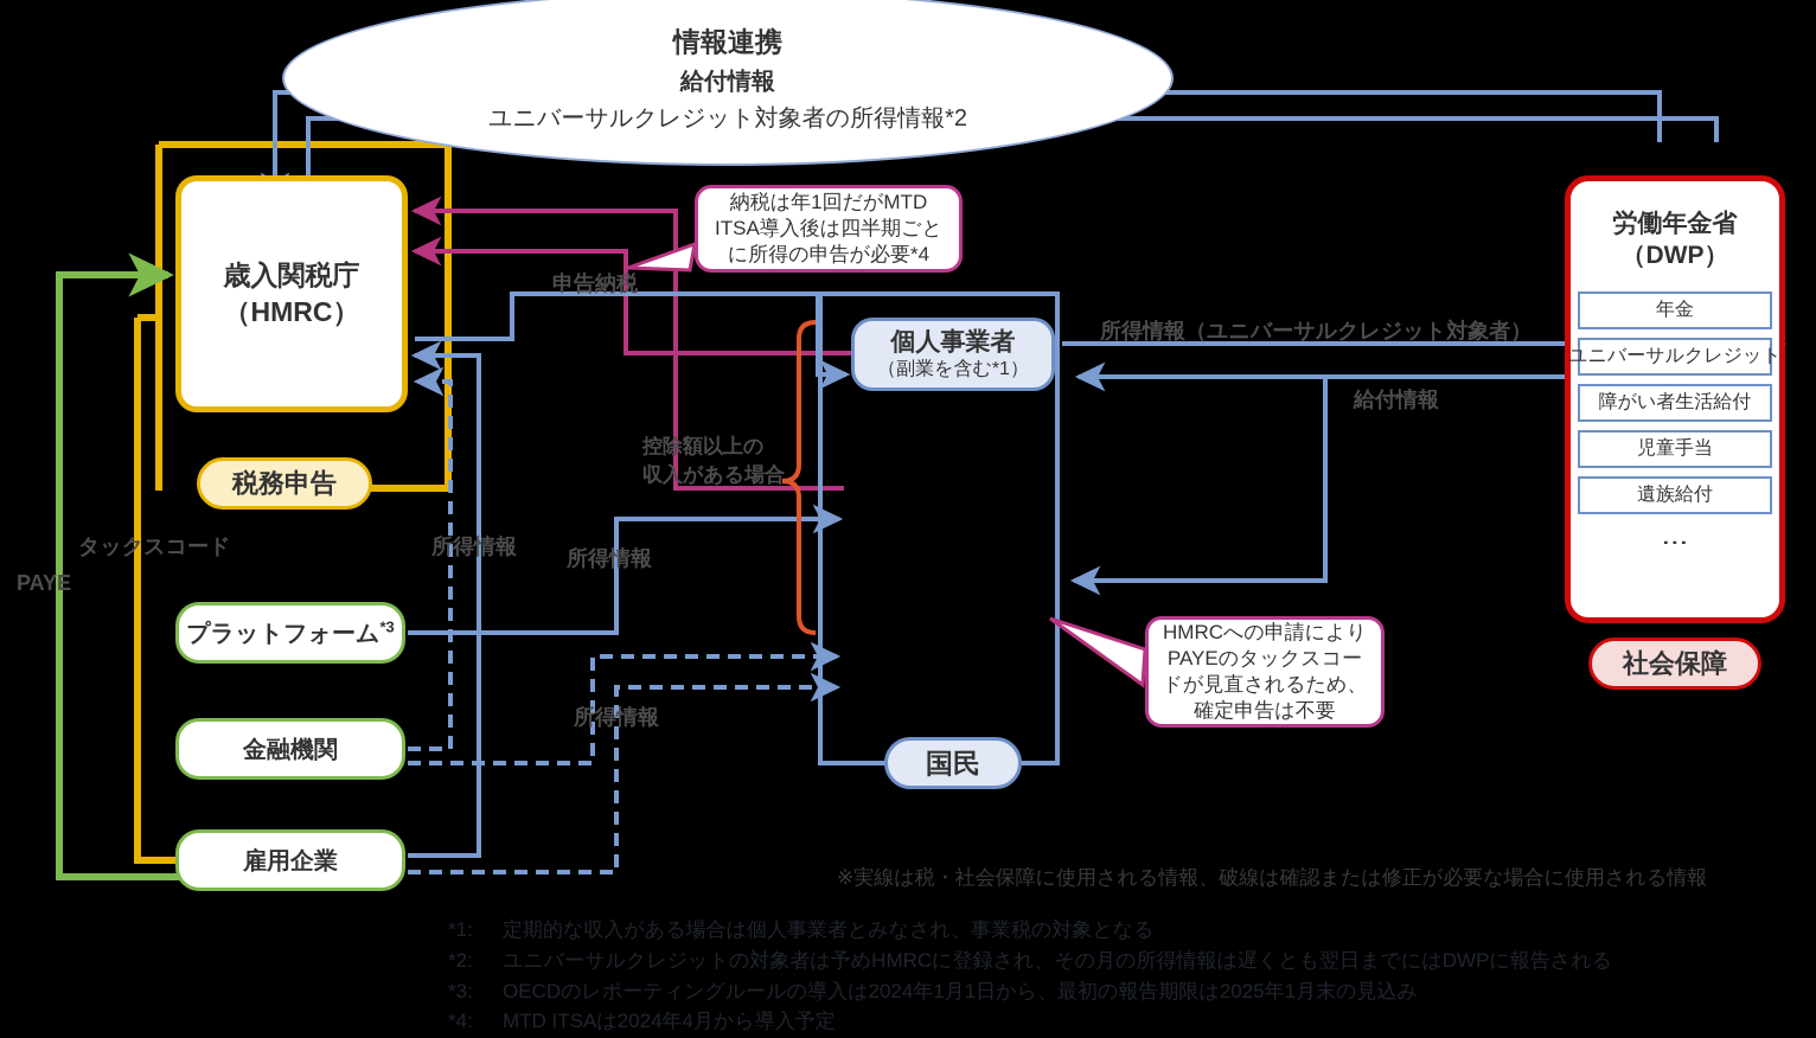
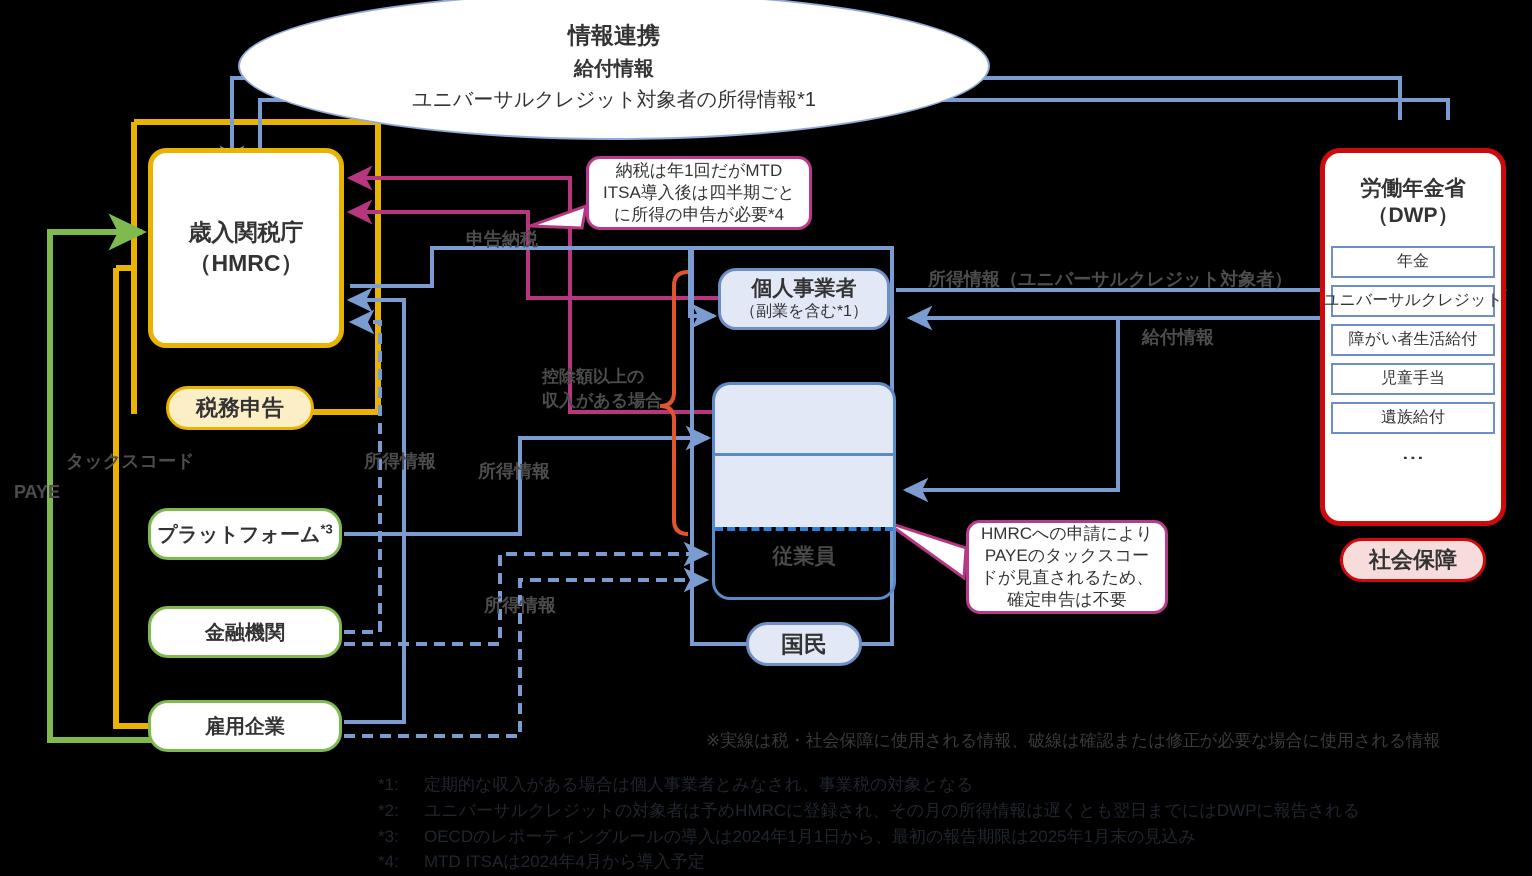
  情報連携
  給付情報
- ユニバーサルクレジット対象者の所得情報*2
+ ユニバーサルクレジット対象者の所得情報*1
  歳入関税庁
  （HMRC）
  税務申告
  プラットフォーム*3
  金融機関
  雇用企業
  個人事業者
  （副業を含む*1）
+ 従業員
  国民
  労働年金省
  （DWP）
  年金
  ユニバーサルクレジット
  障がい者生活給付
  児童手当
  遺族給付
  社会保障
  納税は年1回だがMTD ITSA導入後は四半期ごとに所得の申告が必要*4
  HMRCへの申請によりPAYEのタックスコードが見直されるため、確定申告は不要
  申告納税
  タックスコード
  PAYE
  所得情報
  所得情報
  所得情報
  控除額以上の
  収入がある場合
  所得情報（ユニバーサルクレジット対象者）
  給付情報
  ※実線は税・社会保障に使用される情報、破線は確認または修正が必要な場合に使用される情報
  *1: 定期的な収入がある場合は個人事業者とみなされ、事業税の対象となる
  *2: ユニバーサルクレジットの対象者は予めHMRCに登録され、その月の所得情報は遅くとも翌日までにはDWPに報告される
  *3: OECDのレポーティングルールの導入は2024年1月1日から、最初の報告期限は2025年1月末の見込み
  *4: MTD ITSAは2024年4月から導入予定
